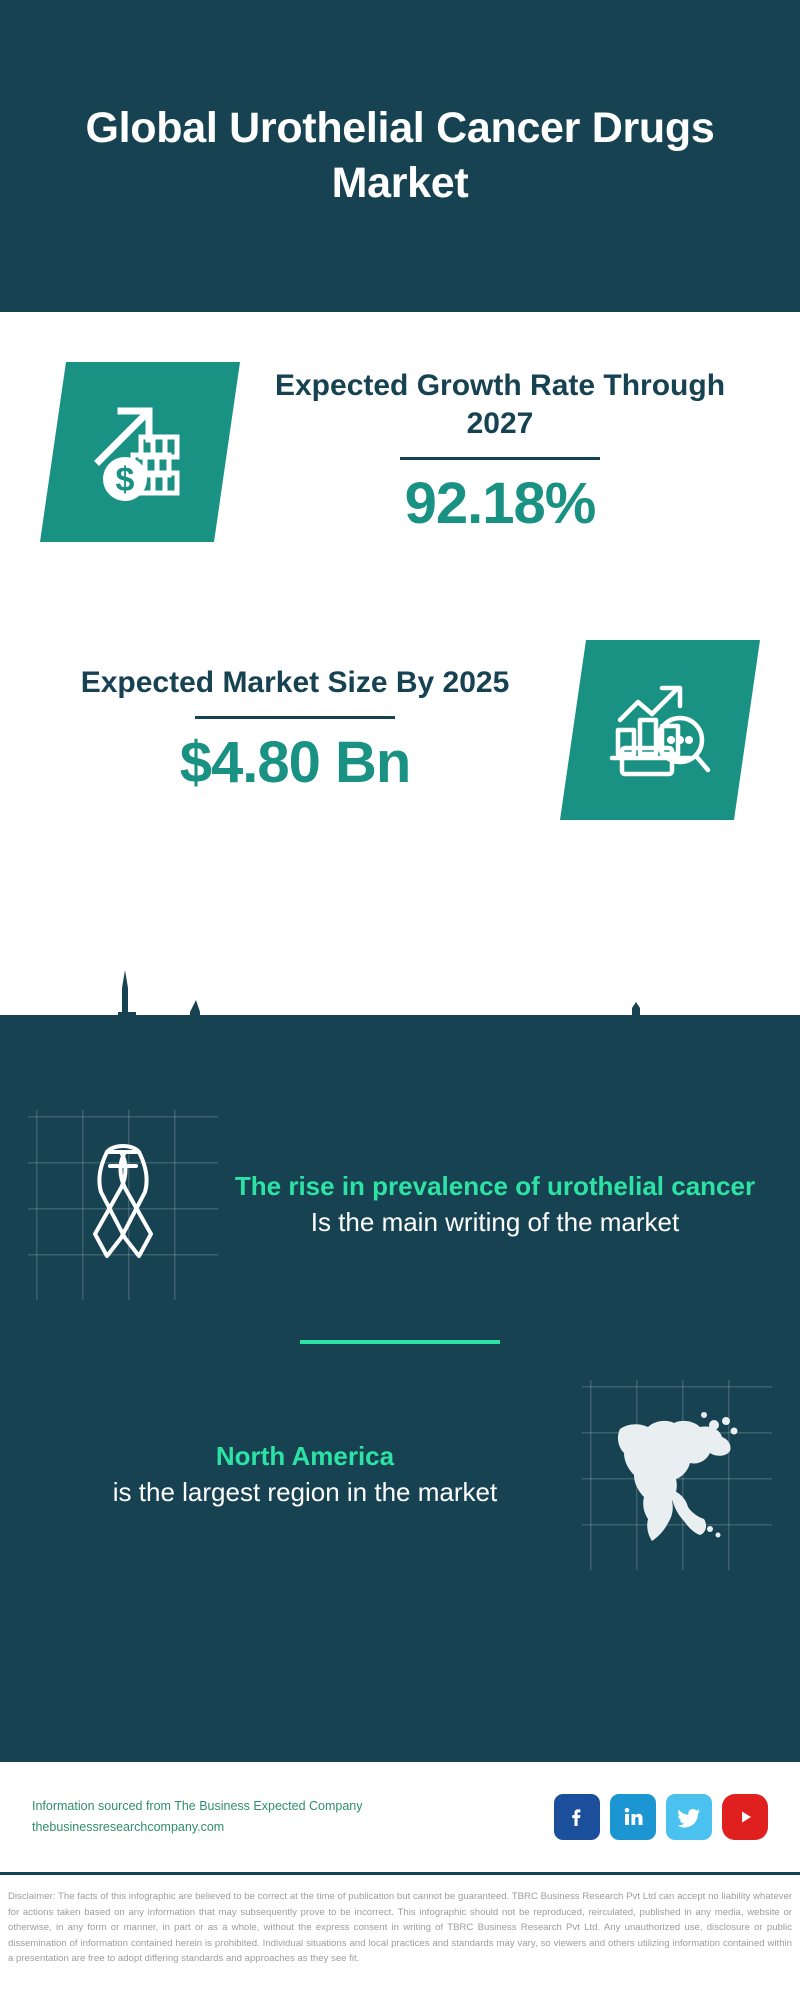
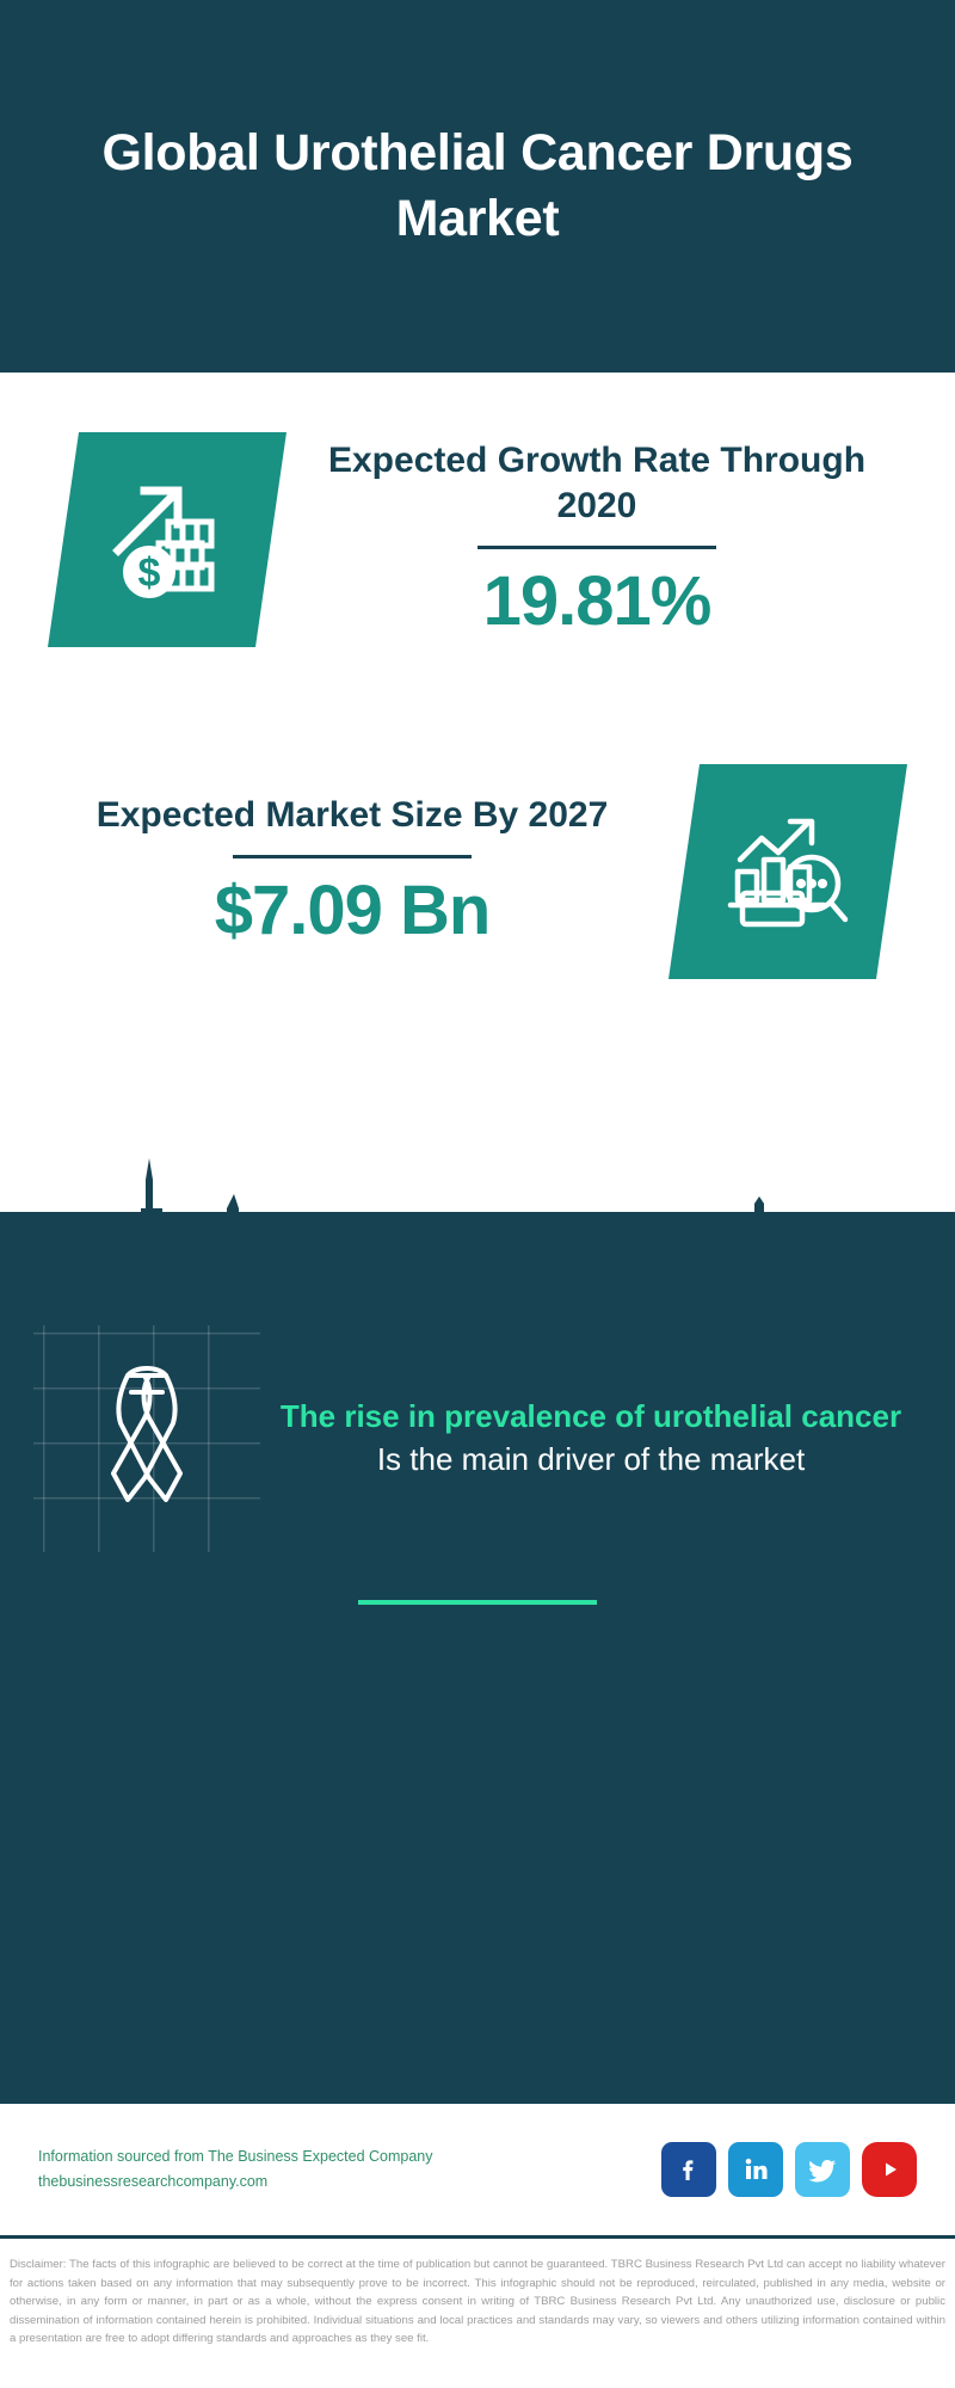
  Global Urothelial Cancer Drugs Market
  $
- Expected Growth Rate Through 2027
+ Expected Growth Rate Through 2020
- 92.18%
+ 19.81%
- Expected Market Size By 2025
+ Expected Market Size By 2027
- $4.80 Bn
+ $7.09 Bn
  The rise in prevalence of urothelial cancer
- Is the main writing of the market
+ Is the main driver of the market
- North America
- is the largest region in the market
  Information sourced from The Business Expected Company
  thebusinessresearchcompany.com
  Disclaimer: The facts of this infographic are believed to be correct at the time of publication but cannot be guaranteed. TBRC Business Research Pvt Ltd can accept no liability whatever for actions taken based on any information that may subsequently prove to be incorrect. This infographic should not be reproduced, reirculated, published in any media, website or otherwise, in any form or manner, in part or as a whole, without the express consent in writing of TBRC Business Research Pvt Ltd. Any unauthorized use, disclosure or public dissemination of information contained herein is prohibited. Individual situations and local practices and standards may vary, so viewers and others utilizing information contained within a presentation are free to adopt differing standards and approaches as they see fit.
